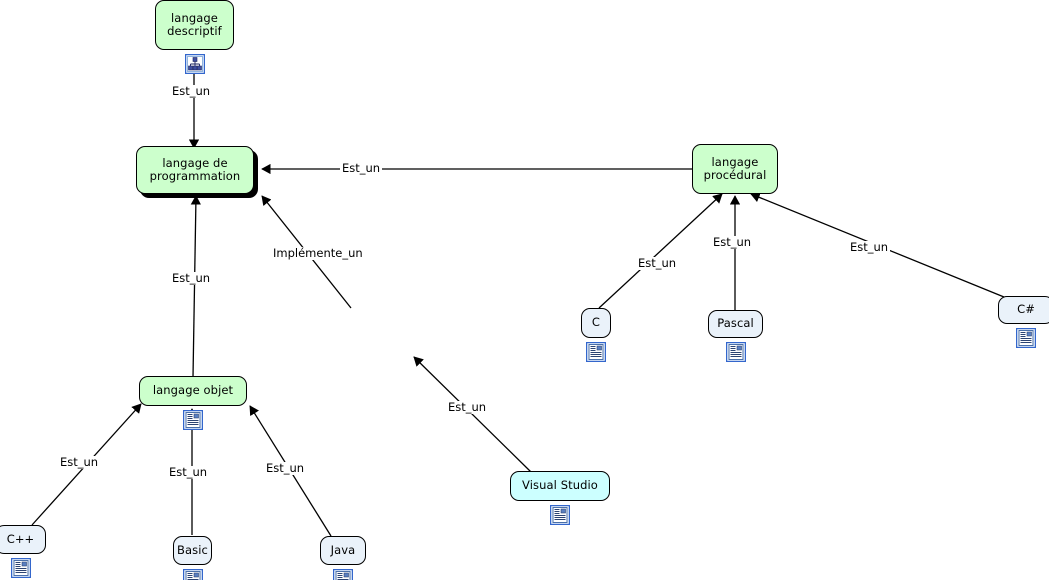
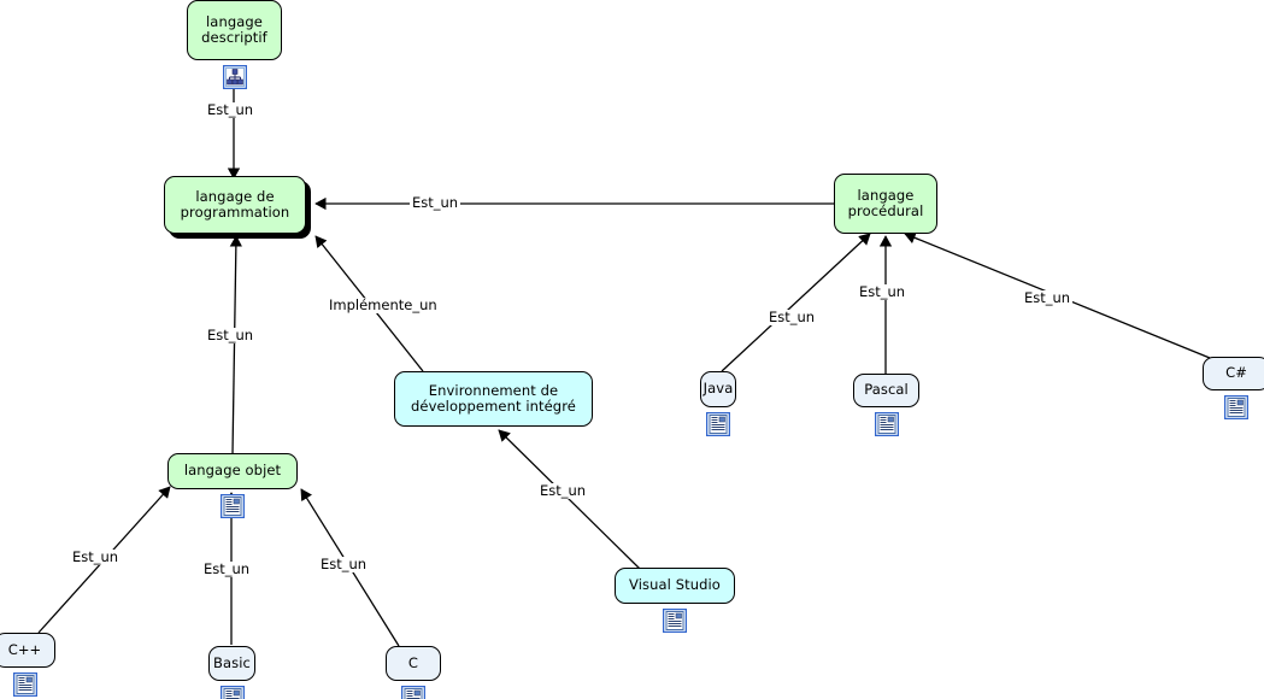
  langage
  descriptif
  langage de
  programmation
  langage
  procédural
  langage objet
+ Environnement de
+ développement intégré
- C
+ Java
  Pascal
  C#
  C++
  Basic
- Java
+ C
  Visual Studio
  Est_un
  Est_un
  Est_un
  Implémente_un
  Est_un
  Est_un
  Est_un
  Est_un
  Est_un
  Est_un
  Est_un
